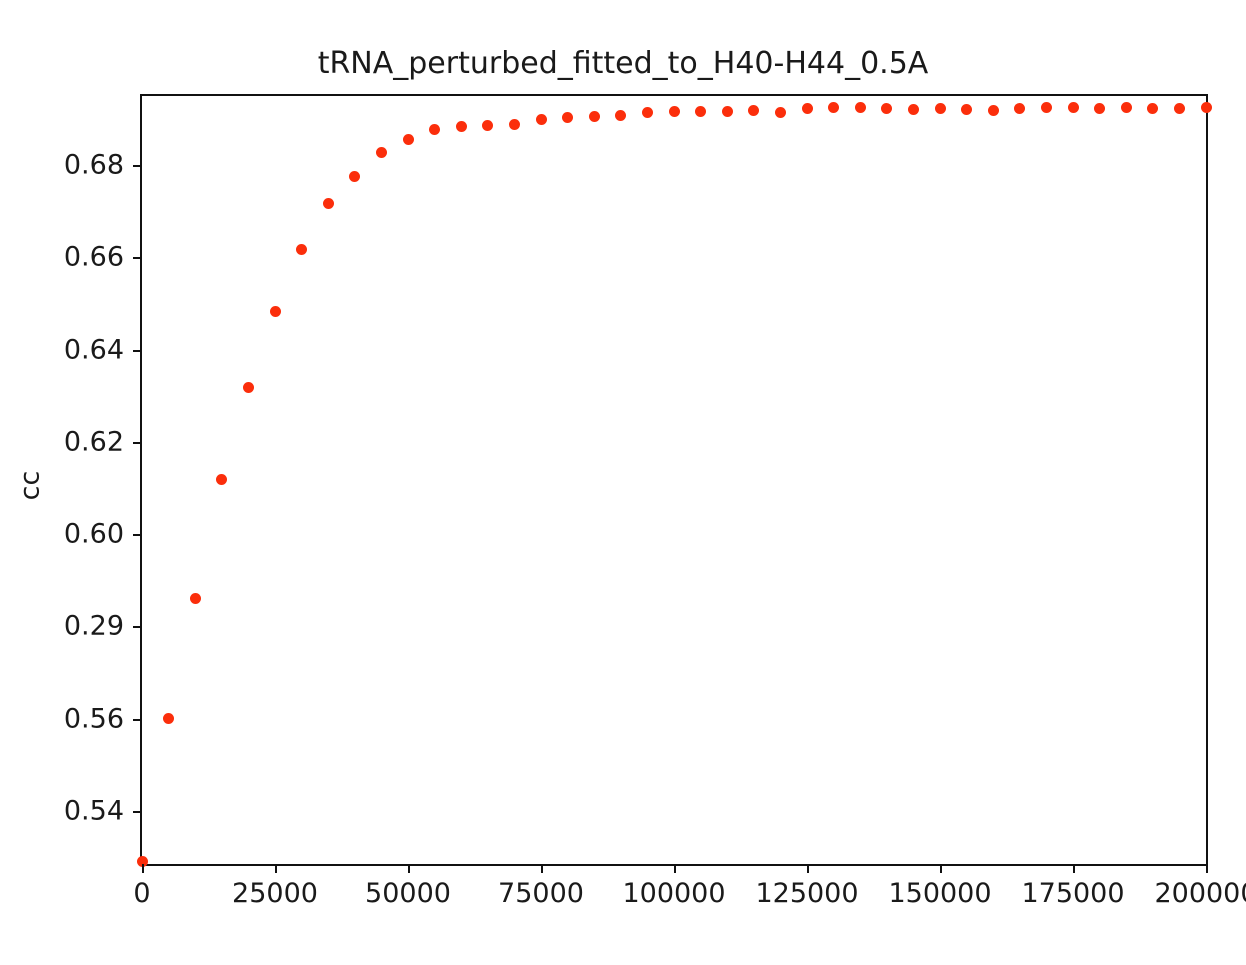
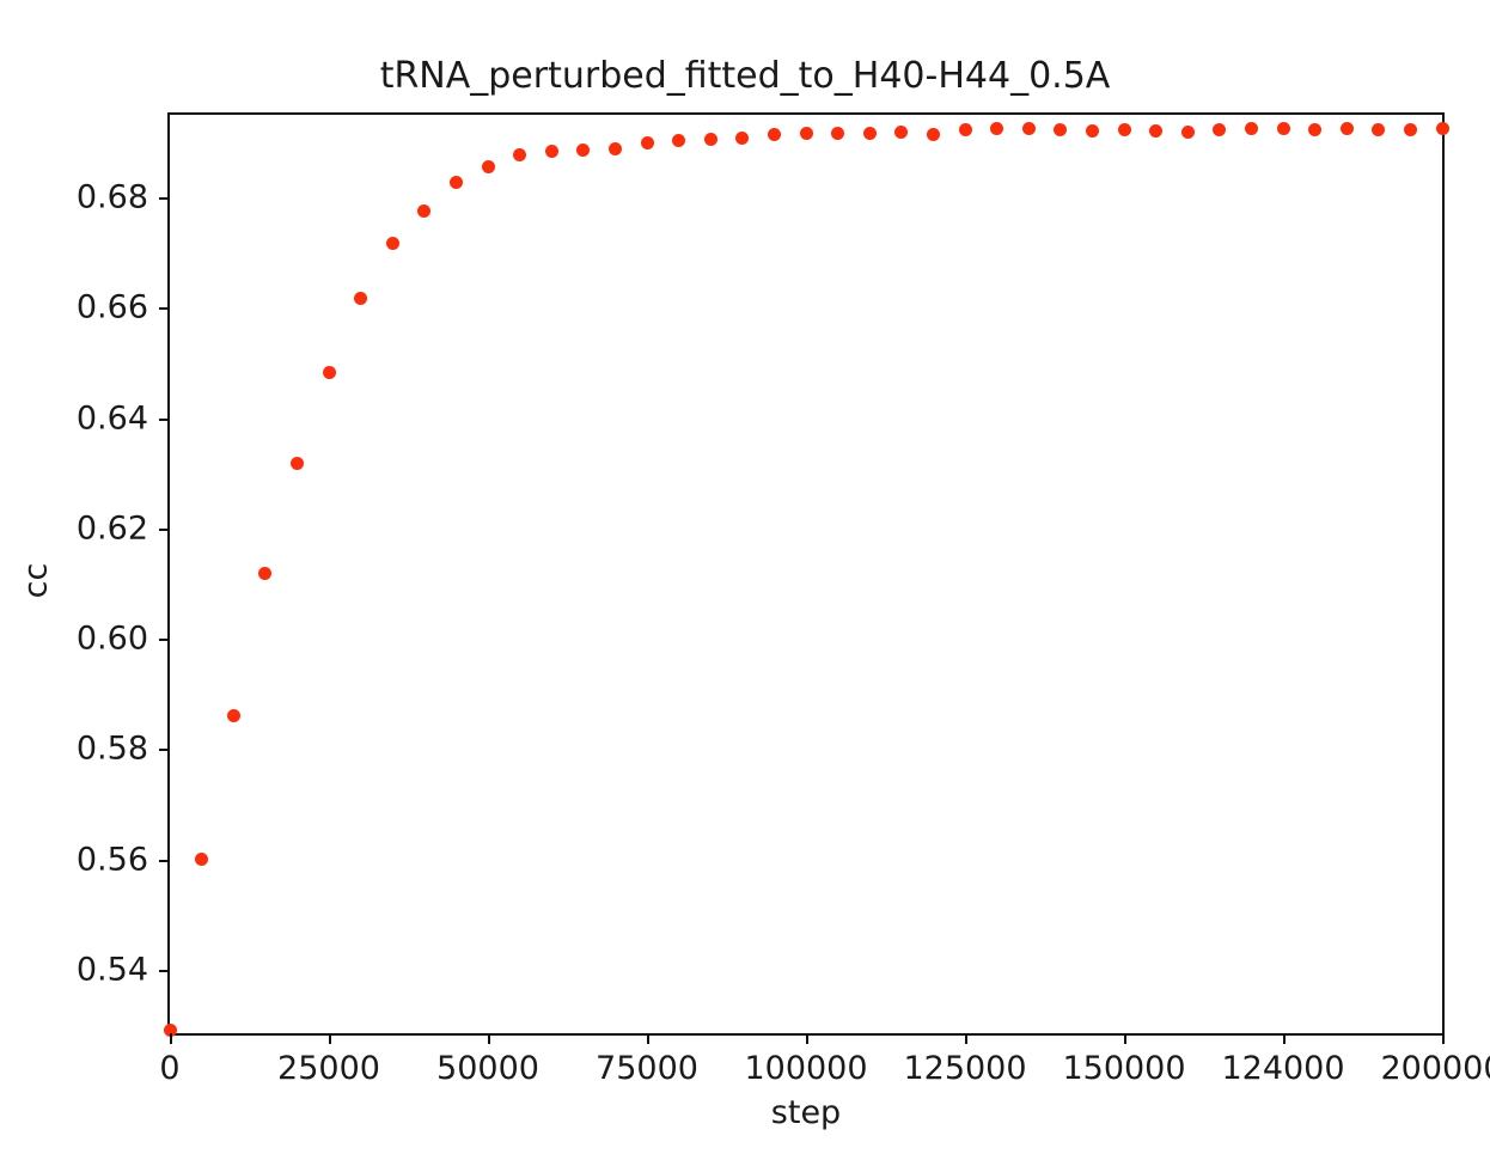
  tRNA_perturbed_fitted_to_H40-H44_0.5A
  0.54
  0.56
- 0.29
+ 0.58
  0.60
  0.62
  0.64
  0.66
  0.68
  0
  25000
  50000
  75000
  100000
  125000
  150000
- 175000
+ 124000
  20000
+ step
